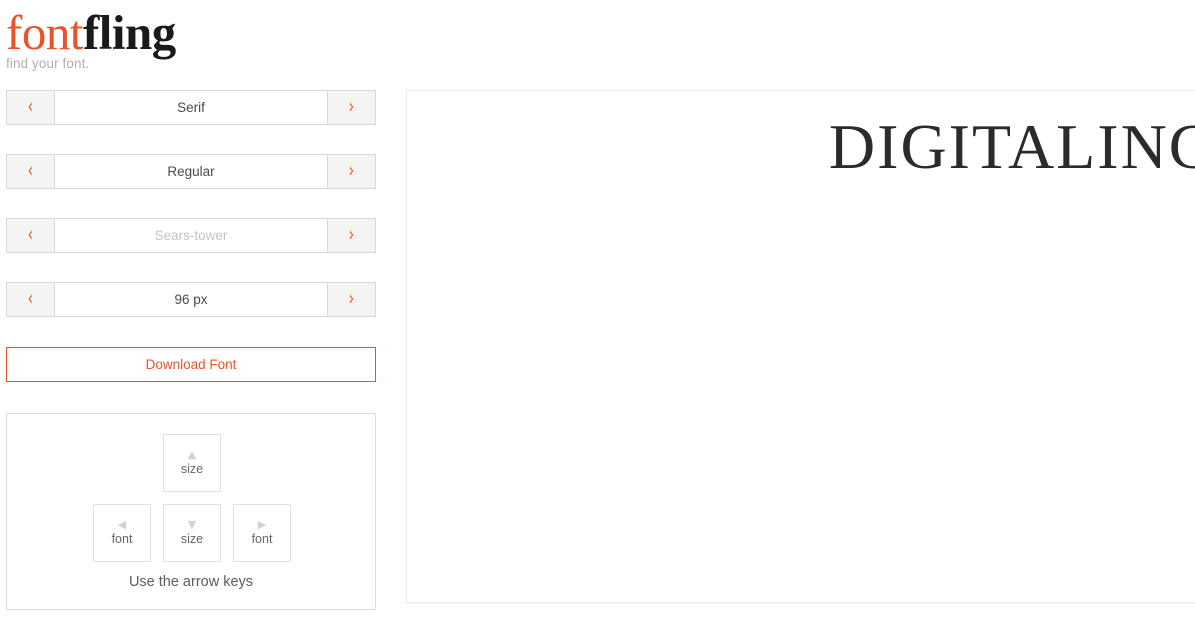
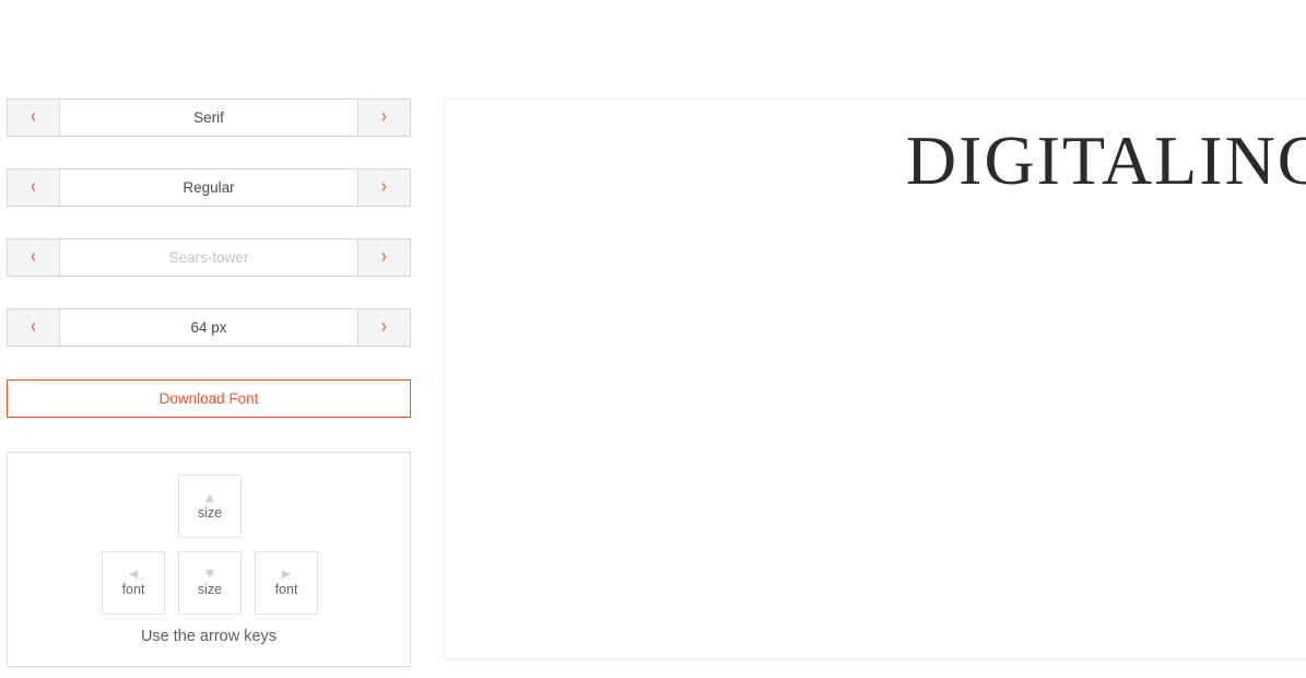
- fontfling
- find your font.
  ‹
  Serif
  ›
  ‹
  Regular
  ›
  ‹
  Sears-tower
  ›
  ‹
- 96 px
+ 64 px
  ›
  Download Font
  ▲
  size
  ◀
  font
  ▼
  size
  ▶
  font
  Use the arrow keys
  DIGITALING
